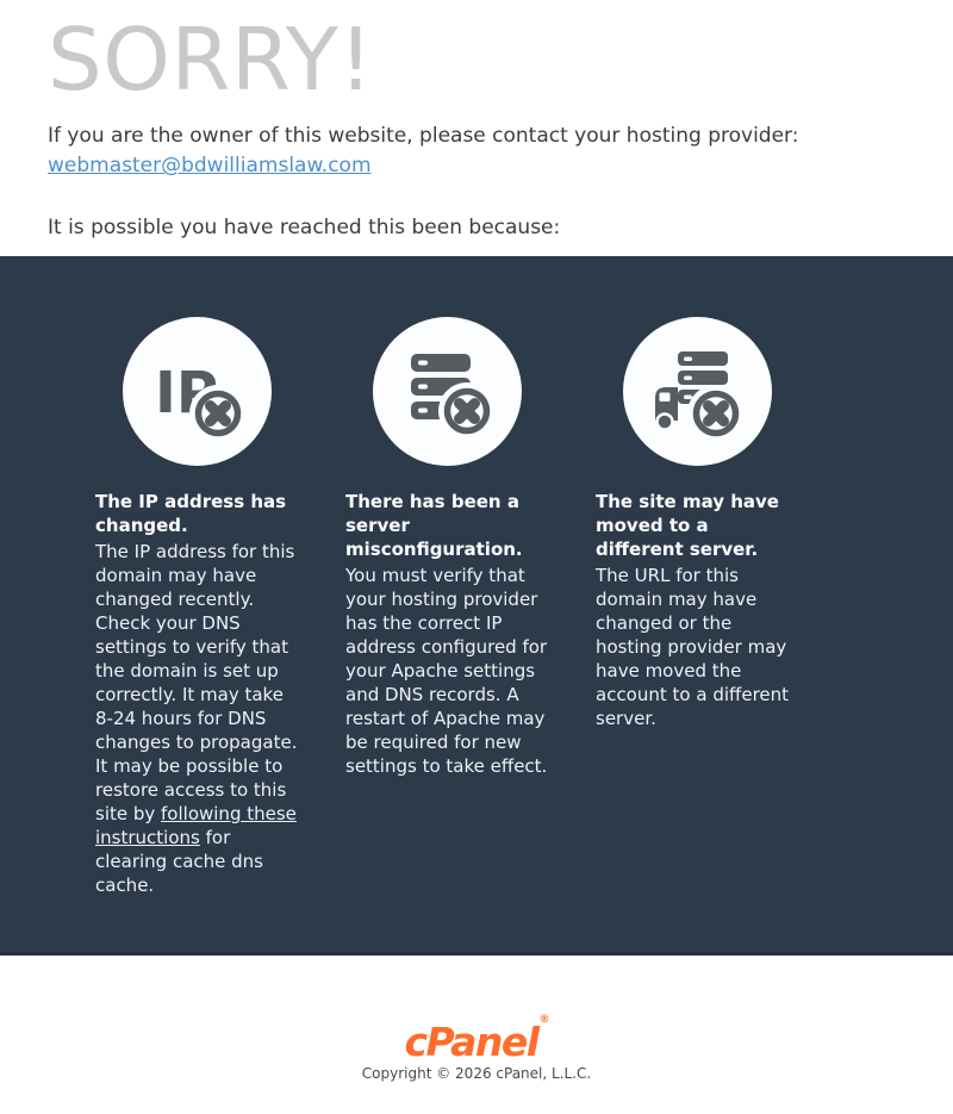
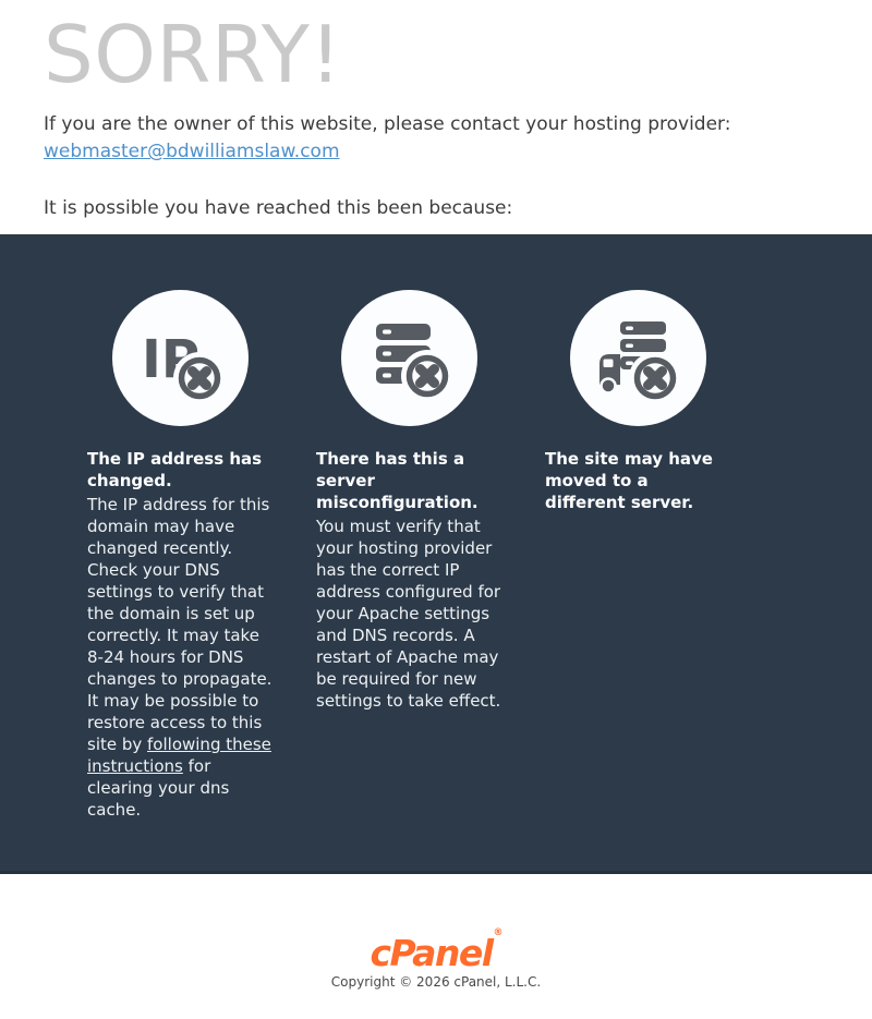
  SORRY!
  If you are the owner of this website, please contact your hosting provider:
  webmaster@bdwilliamslaw.com
  It is possible you have reached this been because:
  IP
  The IP address has changed.
- The IP address for this domain may have changed recently. Check your DNS settings to verify that the domain is set up correctly. It may take 8-24 hours for DNS changes to propagate. It may be possible to restore access to this site by following these instructions for clearing cache dns cache.
+ The IP address for this domain may have changed recently. Check your DNS settings to verify that the domain is set up correctly. It may take 8-24 hours for DNS changes to propagate. It may be possible to restore access to this site by following these instructions for clearing your dns cache.
- There has been a server misconfiguration.
+ There has this a server misconfiguration.
  You must verify that your hosting provider has the correct IP address configured for your Apache settings and DNS records. A restart of Apache may be required for new settings to take effect.
  The site may have moved to a different server.
- The URL for this domain may have changed or the hosting provider may have moved the account to a different server.
  cPanel®
  Copyright © 2026 cPanel, L.L.C.
